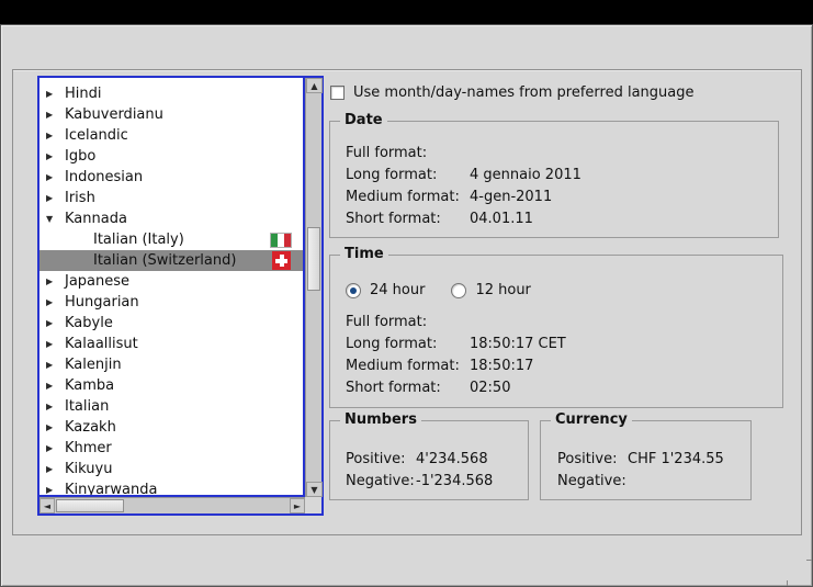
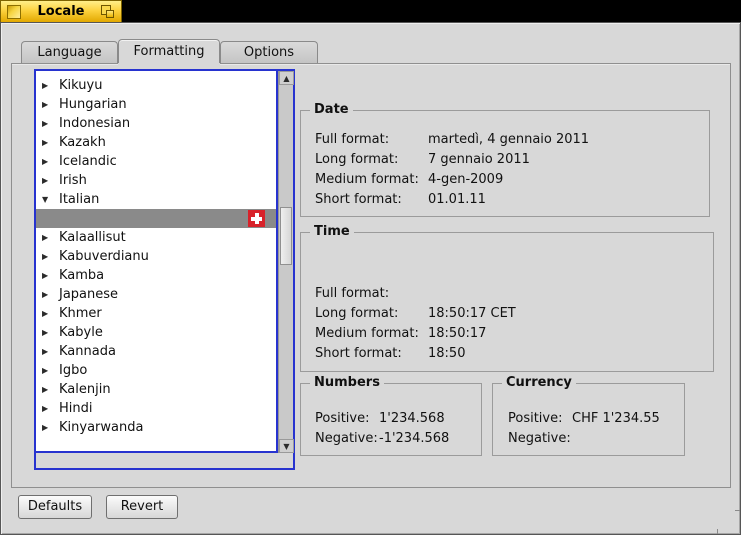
+ Locale
+ Language
+ Formatting
+ Options
  ▶
- Hindi
+ Kikuyu
  ▶
- Kabuverdianu
+ Hungarian
  ▶
- Icelandic
+ Indonesian
  ▶
- Igbo
+ Kazakh
  ▶
- Indonesian
+ Icelandic
  ▶
  Irish
  ▼
- Kannada
+ Italian
- Italian (Italy)
- Italian (Switzerland)
  ▶
- Japanese
+ Kalaallisut
  ▶
- Hungarian
+ Kabuverdianu
  ▶
- Kabyle
+ Kamba
  ▶
- Kalaallisut
+ Japanese
  ▶
- Kalenjin
+ Khmer
  ▶
- Kamba
+ Kabyle
  ▶
- Italian
+ Kannada
  ▶
- Kazakh
+ Igbo
  ▶
- Khmer
+ Kalenjin
  ▶
- Kikuyu
+ Hindi
  ▶
  Kinyarwanda
  ▲
  ▼
- ◄
- ►
- Use month/day-names from preferred language
  Date
  Full format:
+ martedì, 4 gennaio 2011
  Long format:
- 4 gennaio 2011
+ 7 gennaio 2011
  Medium format:
- 4-gen-2011
+ 4-gen-2009
  Short format:
- 04.01.11
+ 01.01.11
  Time
- 24 hour
- 12 hour
  Full format:
  Long format:
  18:50:17 CET
  Medium format:
  18:50:17
  Short format:
- 02:50
+ 18:50
  Numbers
  Positive:
- 4'234.568
+ 1'234.568
  Negative:
  -1'234.568
  Currency
  Positive:
  CHF 1'234.55
  Negative:
+ Defaults
+ Revert
